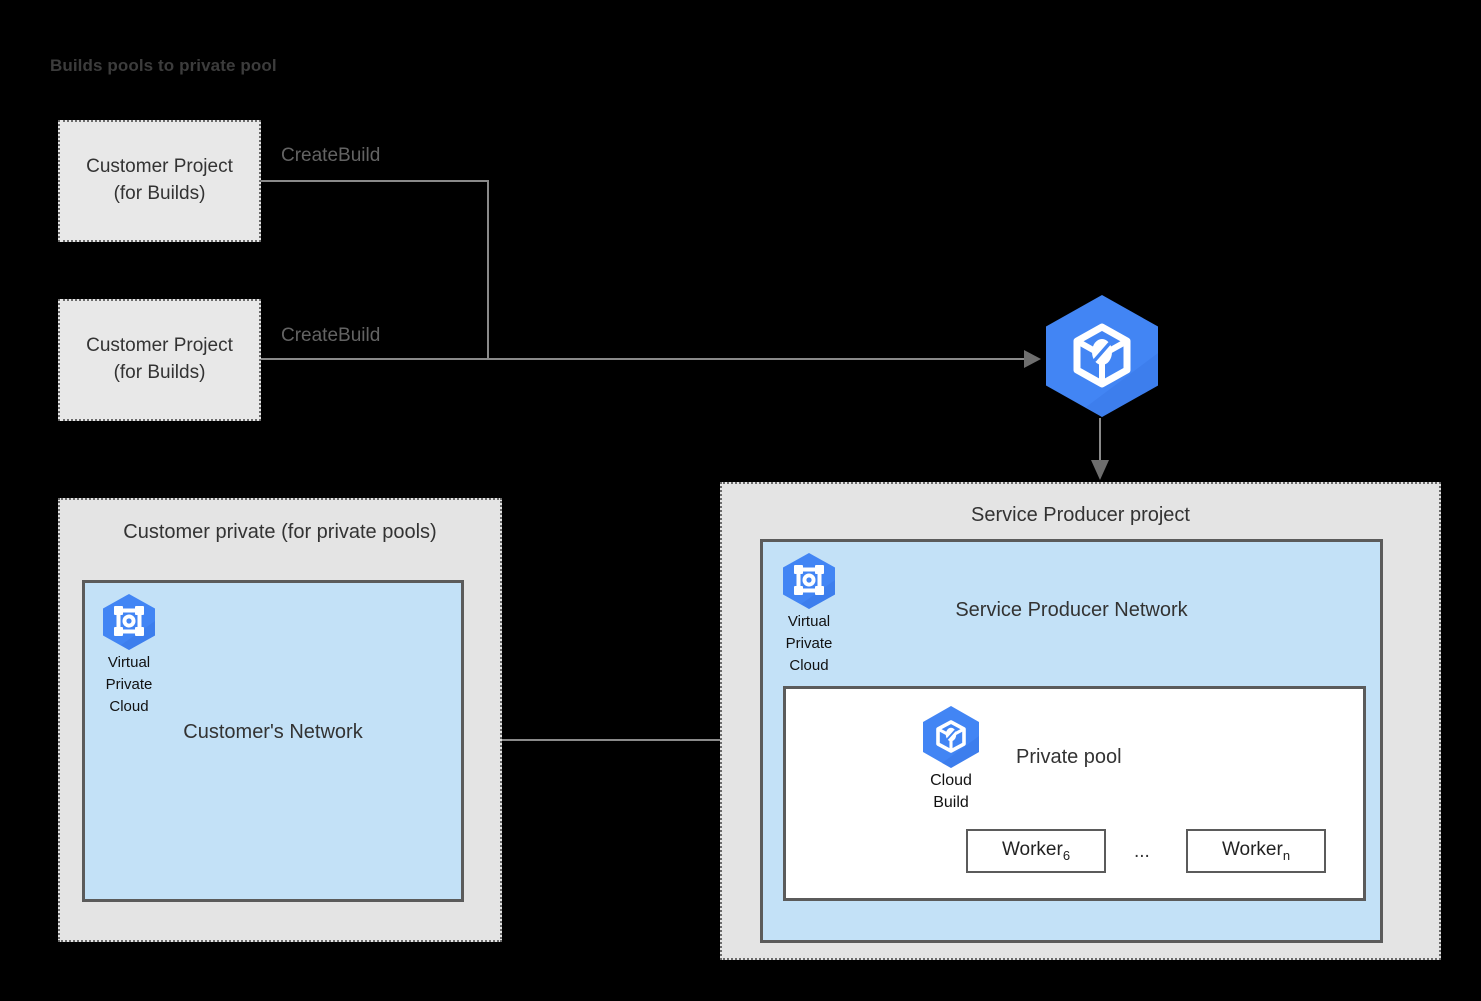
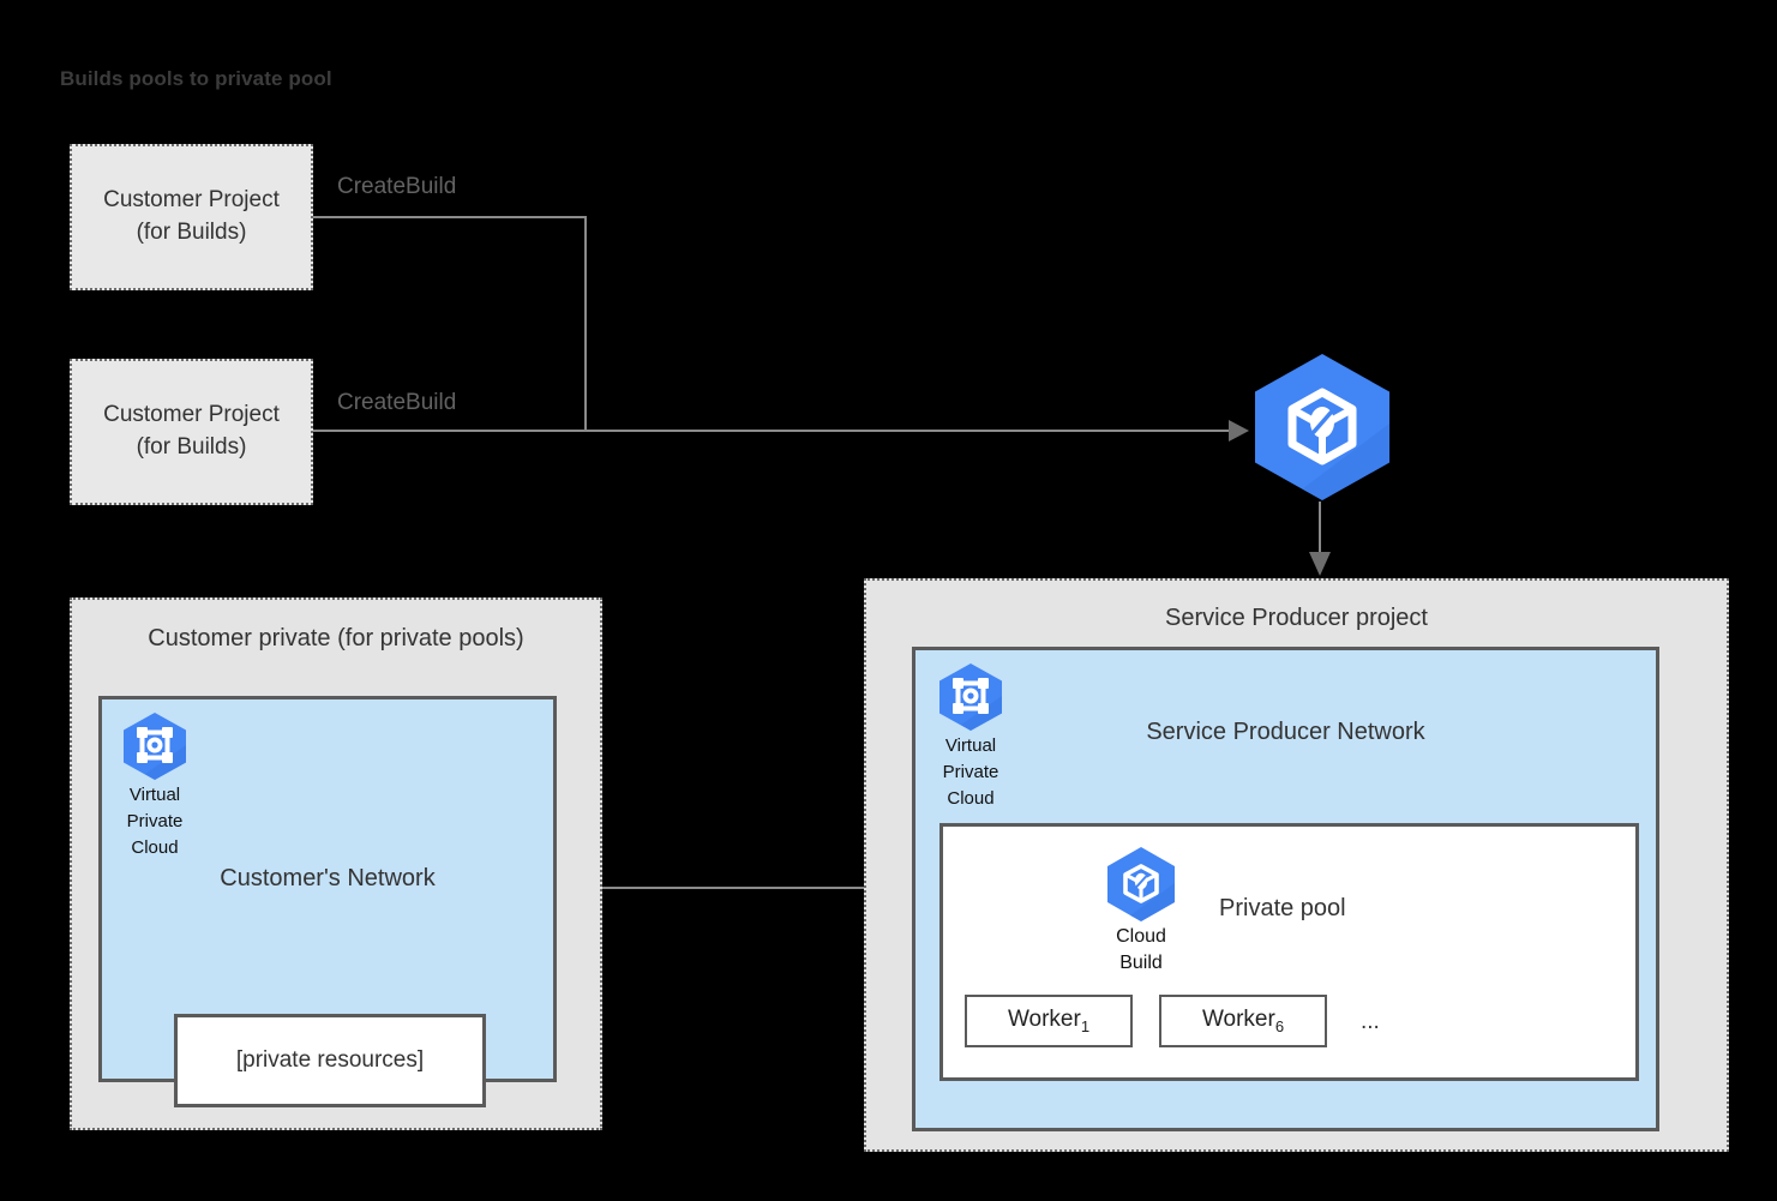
  Builds pools to private pool
  Customer Project
  (for Builds)
  CreateBuild
  Customer Project
  (for Builds)
  CreateBuild
  Customer private (for private pools)
  Virtual
  Private
  Cloud
  Customer's Network
+ [private resources]
  Service Producer project
  Virtual
  Private
  Cloud
  Service Producer Network
  Cloud
  Build
  Private pool
+ Worker1
  Worker6
  ...
- Workern
